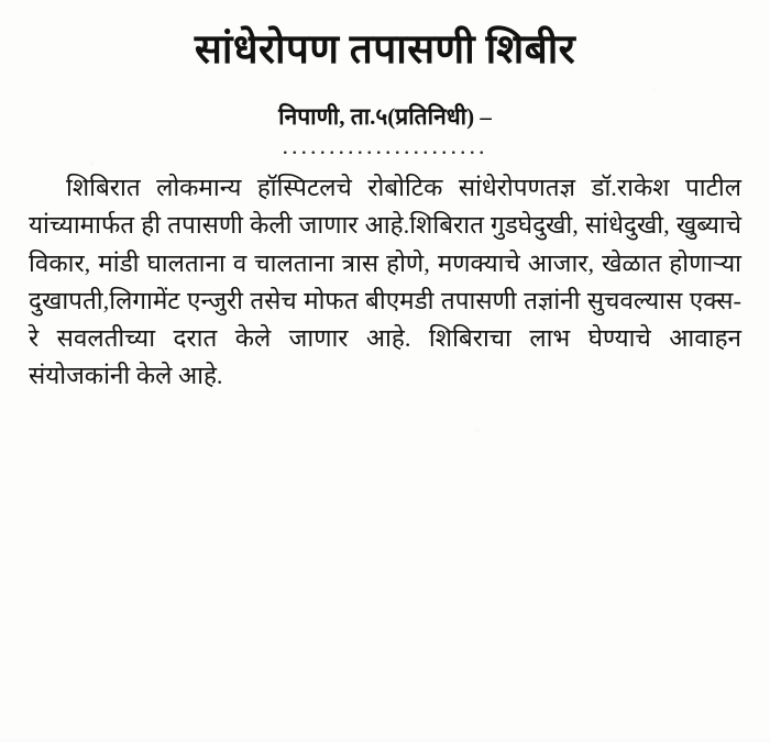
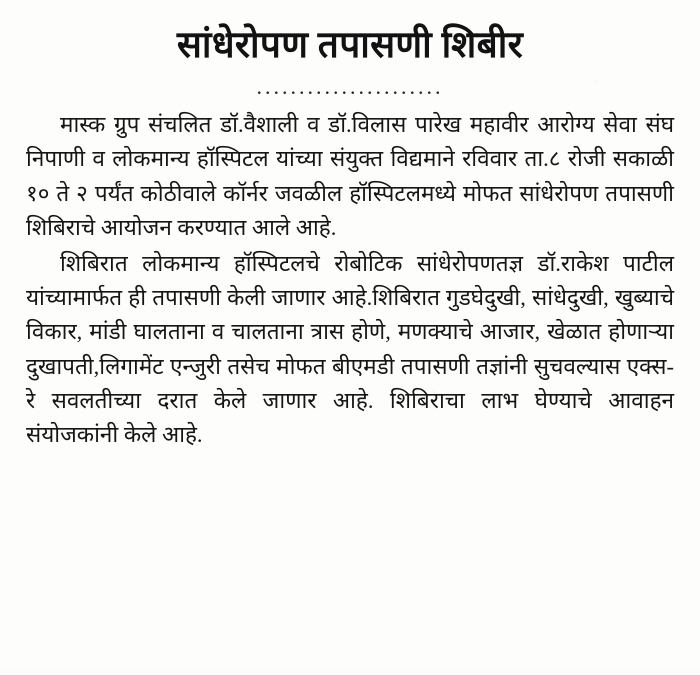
  सांधेरोपण तपासणी शिबीर
- निपाणी, ता.५(प्रतिनिधी) –
  ......................
+ मास्क ग्रुप संचलित डॉ.वैशाली व डॉ.विलास पारेख महावीर आरोग्य सेवा संघ निपाणी व लोकमान्य हॉस्पिटल यांच्या संयुक्त विद्यमाने रविवार ता.८ रोजी सकाळी १० ते २ पर्यंत कोठीवाले कॉर्नर जवळील हॉस्पिटलमध्ये मोफत सांधेरोपण तपासणी शिबिराचे आयोजन करण्यात आले आहे.
  शिबिरात लोकमान्य हॉस्पिटलचे रोबोटिक सांधेरोपणतज्ञ डॉ.राकेश पाटील यांच्यामार्फत ही तपासणी केली जाणार आहे.शिबिरात गुडघेदुखी, सांधेदुखी, खुब्याचे विकार, मांडी घालताना व चालताना त्रास होणे, मणक्याचे आजार, खेळात होणाऱ्या दुखापती,लिगामेंट एन्जुरी तसेच मोफत बीएमडी तपासणी तज्ञांनी सुचवल्यास एक्स-रे सवलतीच्या दरात केले जाणार आहे. शिबिराचा लाभ घेण्याचे आवाहन संयोजकांनी केले आहे.
